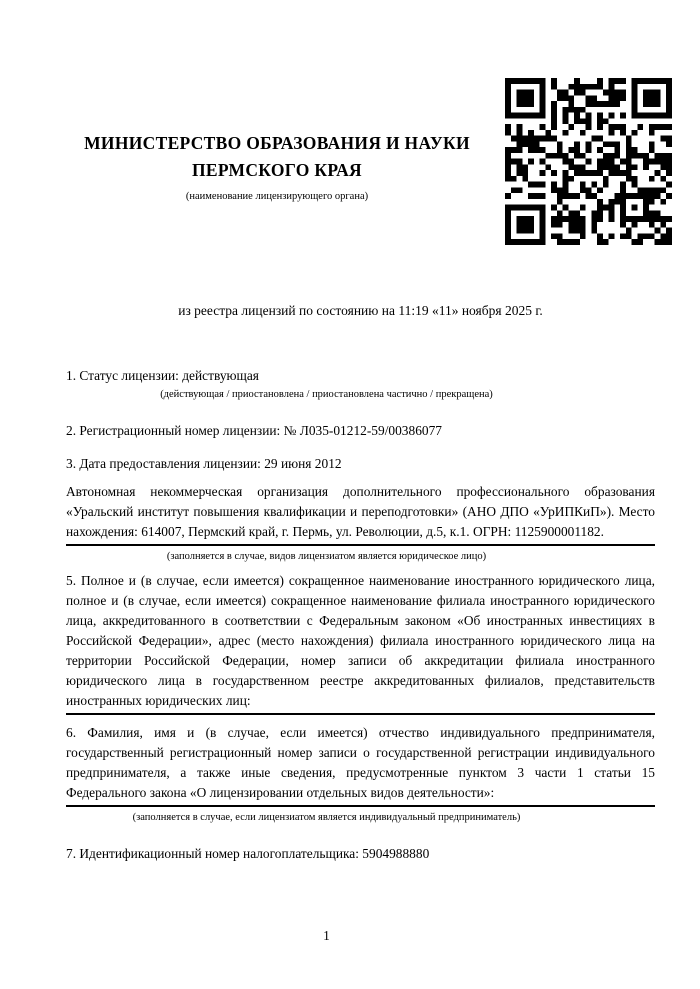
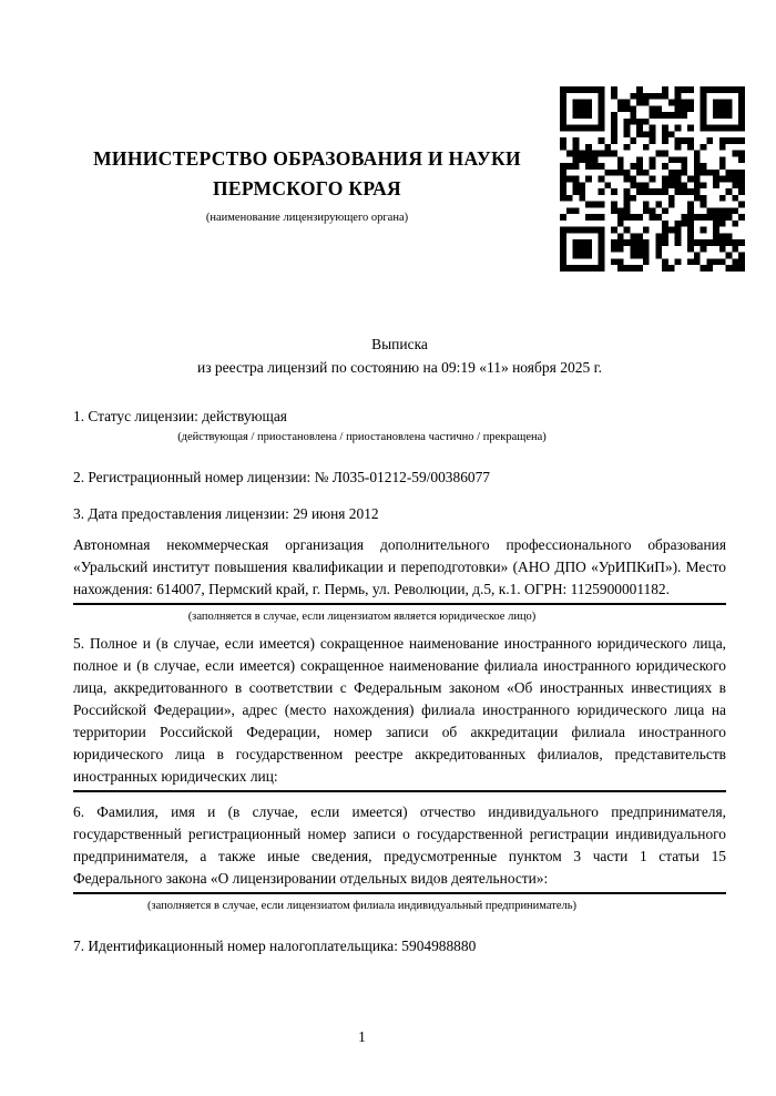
  МИНИСТЕРСТВО ОБРАЗОВАНИЯ И НАУКИ
  ПЕРМСКОГО КРАЯ
  (наименование лицензирующего органа)
+ Выписка
- из реестра лицензий по состоянию на 11:19 «11» ноября 2025 г.
+ из реестра лицензий по состоянию на 09:19 «11» ноября 2025 г.
  1. Статус лицензии: действующая
  (действующая / приостановлена / приостановлена частично / прекращена)
  2. Регистрационный номер лицензии: № Л035-01212-59/00386077
  3. Дата предоставления лицензии: 29 июня 2012
  Автономная некоммерческая организация дополнительного профессионального образования «Уральский институт повышения квалификации и переподготовки» (АНО ДПО «УрИПКиП»). Место нахождения: 614007, Пермский край, г. Пермь, ул. Революции, д.5, к.1. ОГРН: 1125900001182.
- (заполняется в случае, видов лицензиатом является юридическое лицо)
+ (заполняется в случае, если лицензиатом является юридическое лицо)
  5. Полное и (в случае, если имеется) сокращенное наименование иностранного юридического лица, полное и (в случае, если имеется) сокращенное наименование филиала иностранного юридического лица, аккредитованного в соответствии с Федеральным законом «Об иностранных инвестициях в Российской Федерации», адрес (место нахождения) филиала иностранного юридического лица на территории Российской Федерации, номер записи об аккредитации филиала иностранного юридического лица в государственном реестре аккредитованных филиалов, представительств иностранных юридических лиц:
  6. Фамилия, имя и (в случае, если имеется) отчество индивидуального предпринимателя, государственный регистрационный номер записи о государственной регистрации индивидуального предпринимателя, а также иные сведения, предусмотренные пунктом 3 части 1 статьи 15 Федерального закона «О лицензировании отдельных видов деятельности»:
- (заполняется в случае, если лицензиатом является индивидуальный предприниматель)
+ (заполняется в случае, если лицензиатом филиала индивидуальный предприниматель)
  7. Идентификационный номер налогоплательщика: 5904988880
  1
